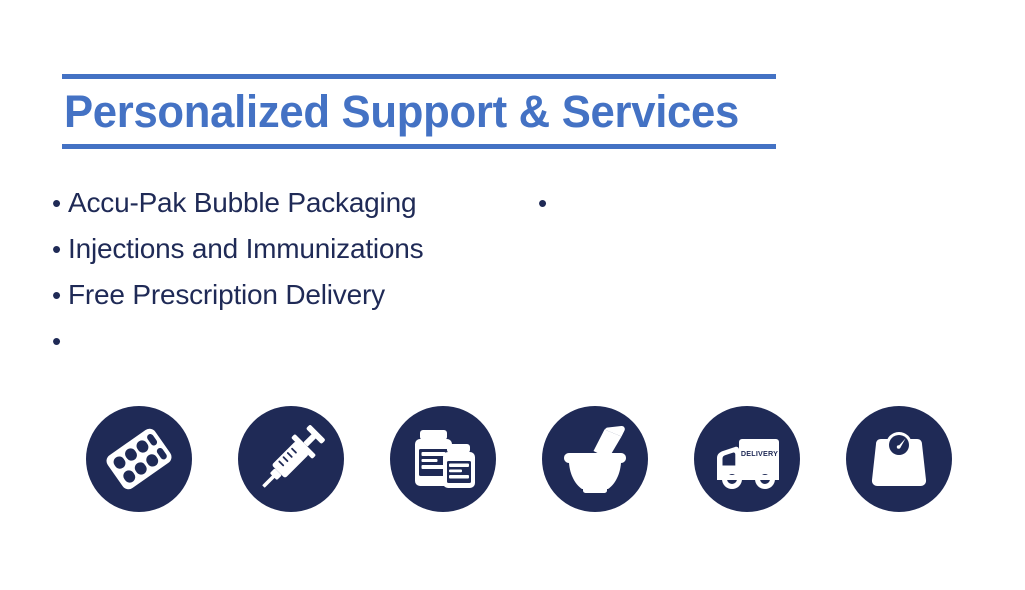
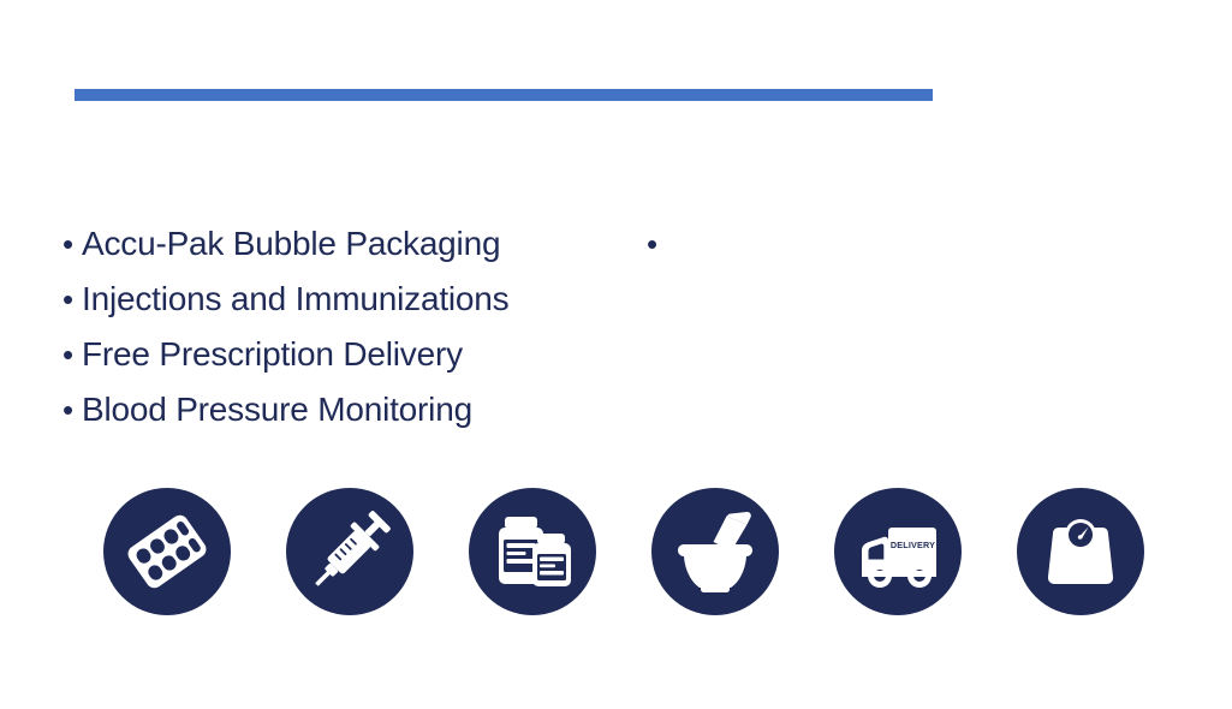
- Personalized Support & Services
  •
  Accu-Pak Bubble Packaging
  •
  Injections and Immunizations
  •
  Free Prescription Delivery
  •
+ Blood Pressure Monitoring
  •
  DELIVERY
